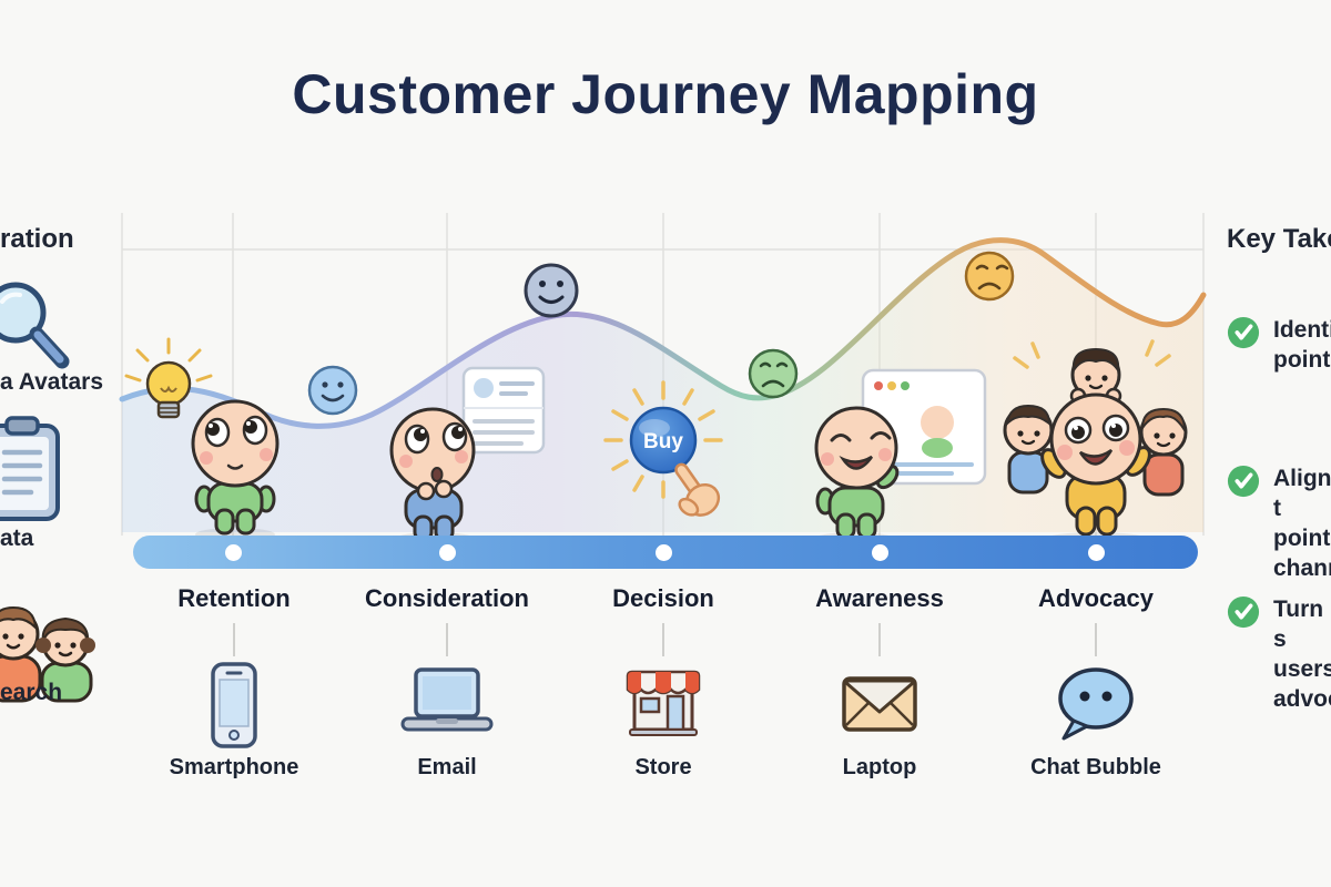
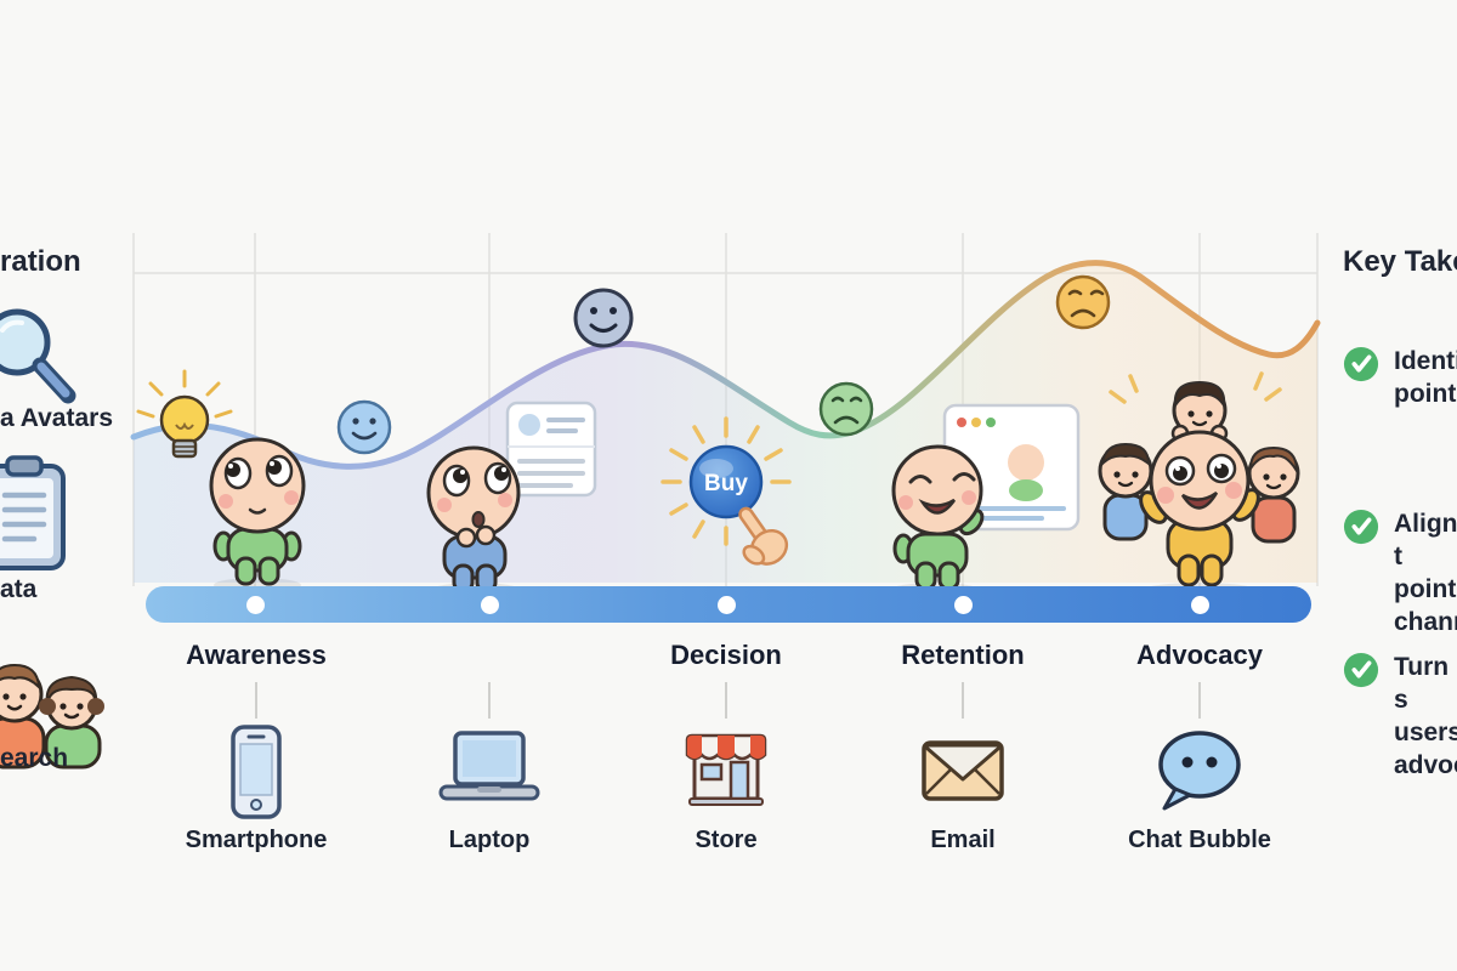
- Customer Journey Mapping
  Buy
- Retention
+ Awareness
- Consideration
  Decision
- Awareness
+ Retention
  Advocacy
  Smartphone
- Email
+ Laptop
  Store
- Laptop
+ Email
  Chat Bubble
  ration
  a Avatars
  ata
  earch
  Key Tak
  Ident
  point
  Align t
  point
  chan
  Turn s
  users
  advo
